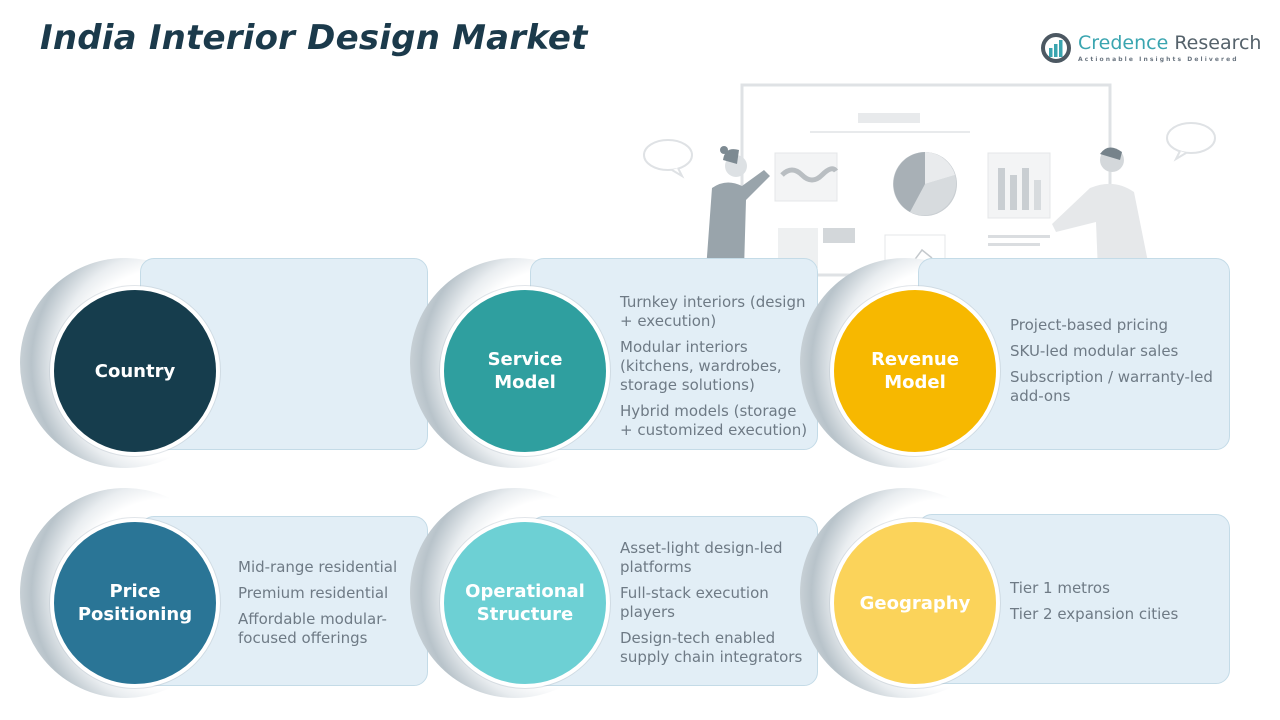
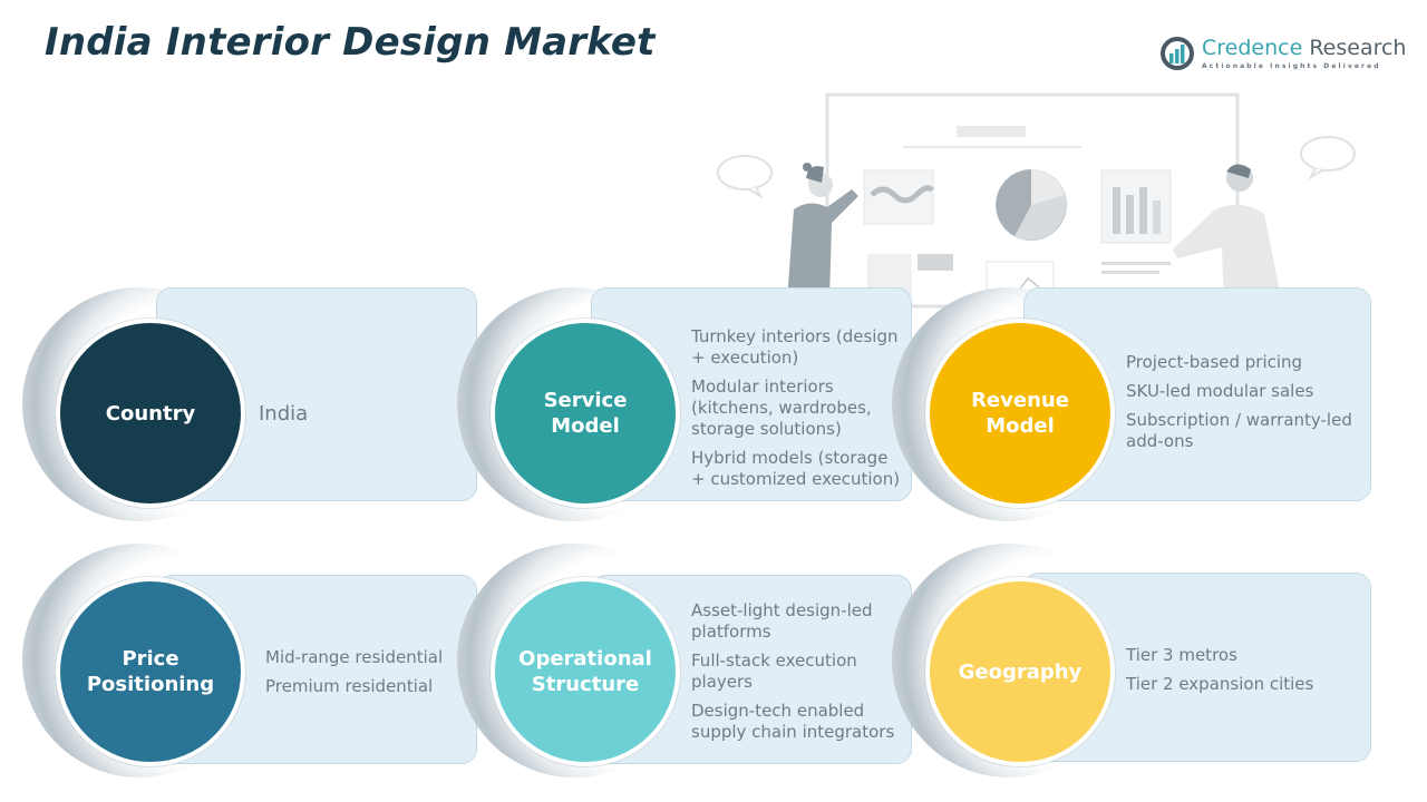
  India Interior Design Market
  Credence Research
  Country
+ India
  Service Model
  Turnkey interiors (design + execution)
  Modular interiors (kitchens, wardrobes, storage solutions)
  Hybrid models (storage + customized execution)
  Revenue Model
  Project-based pricing
  SKU-led modular sales
  Subscription / warranty-led add-ons
  Price Positioning
  Mid-range residential
  Premium residential
- Affordable modular-focused offerings
  Operational Structure
  Asset-light design-led platforms
  Full-stack execution players
  Design-tech enabled supply chain integrators
  Geography
- Tier 1 metros
+ Tier 3 metros
  Tier 2 expansion cities
